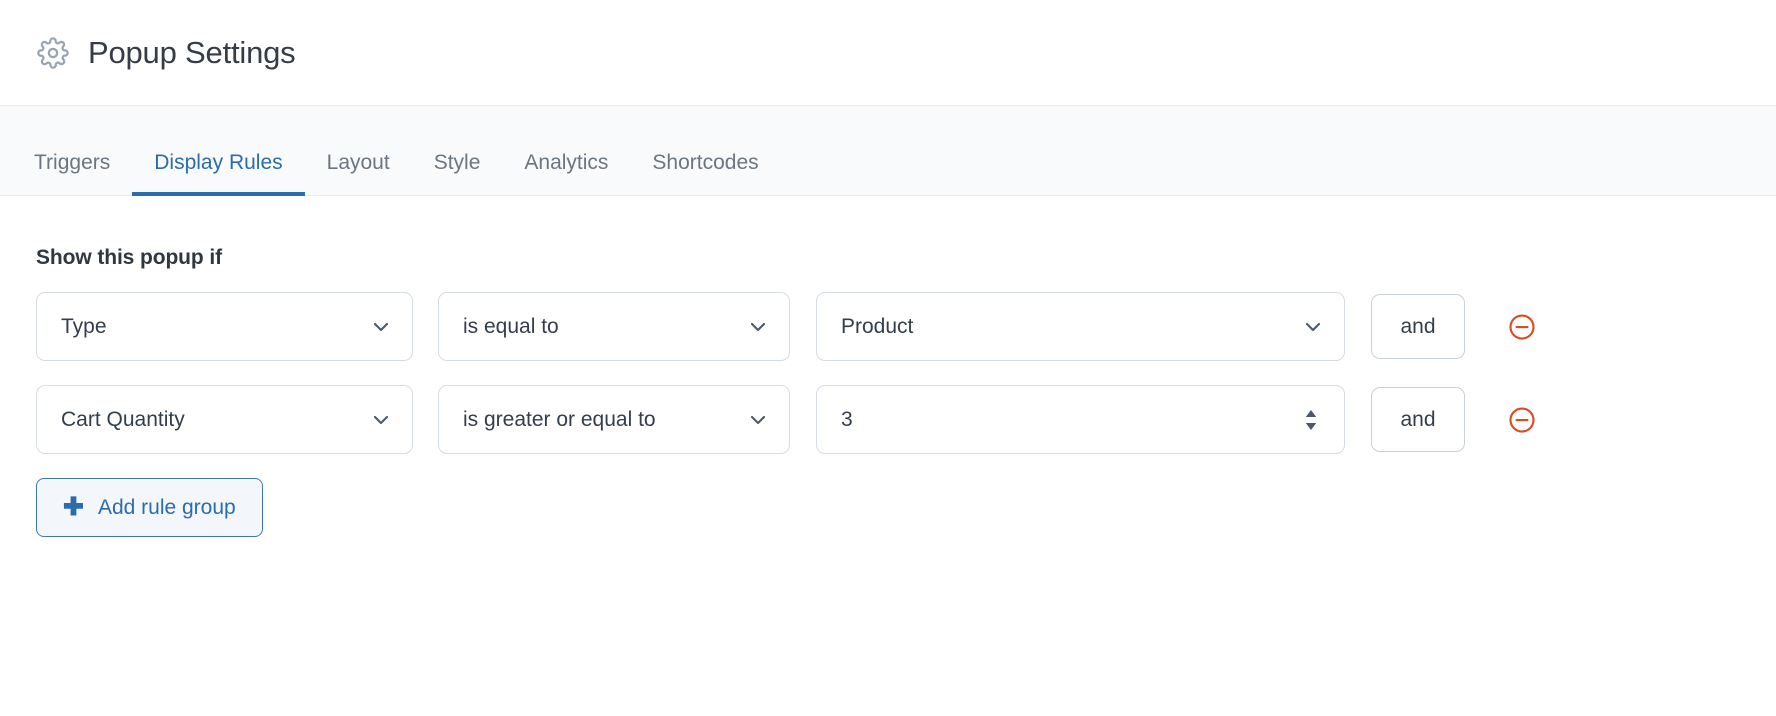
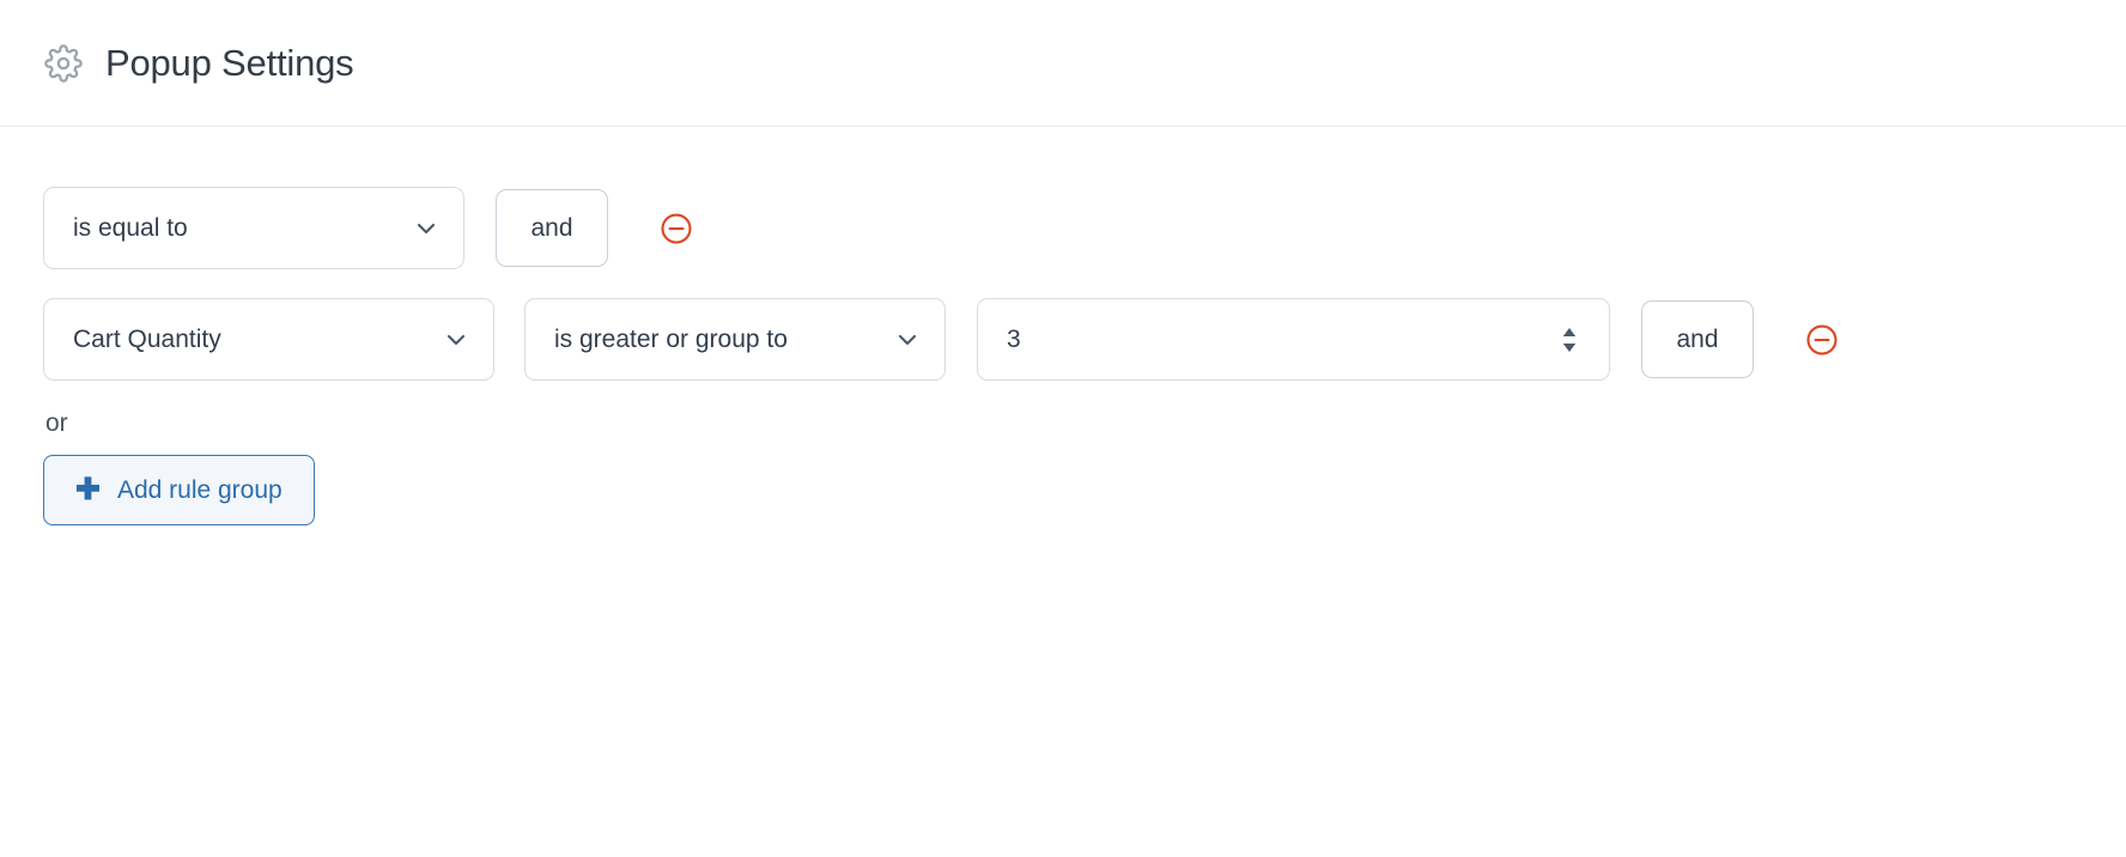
  Popup Settings
- Triggers
- Display Rules
- Layout
- Style
- Analytics
- Shortcodes
- Show this popup if
- Type
  is equal to
- Product
  and
  Cart Quantity
- is greater or equal to
+ is greater or group to
  3
  and
+ or
  ✚
  Add rule group
